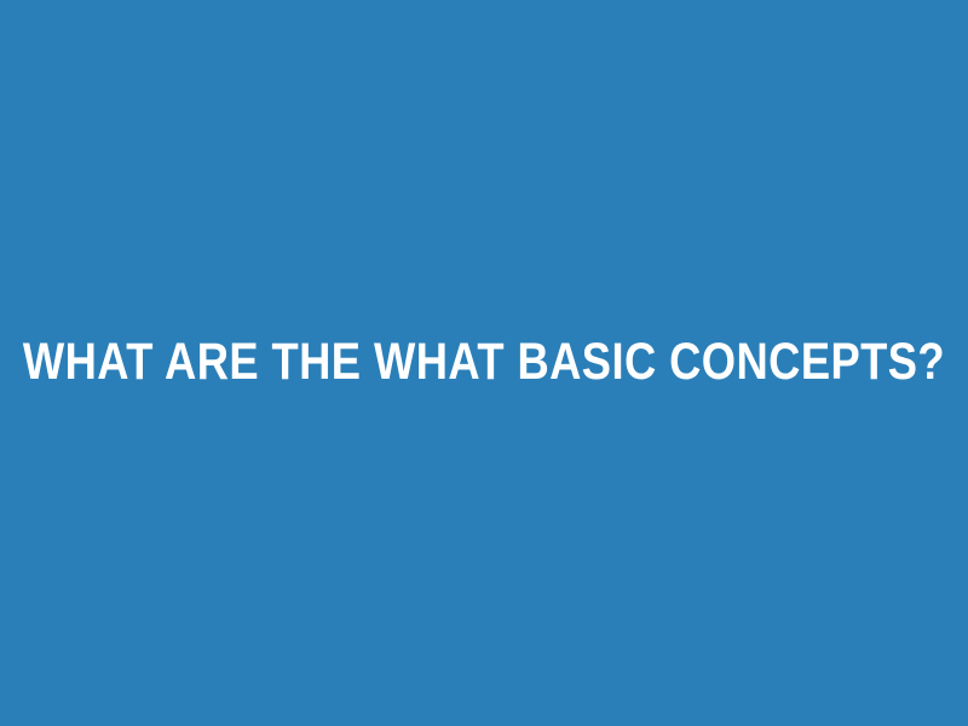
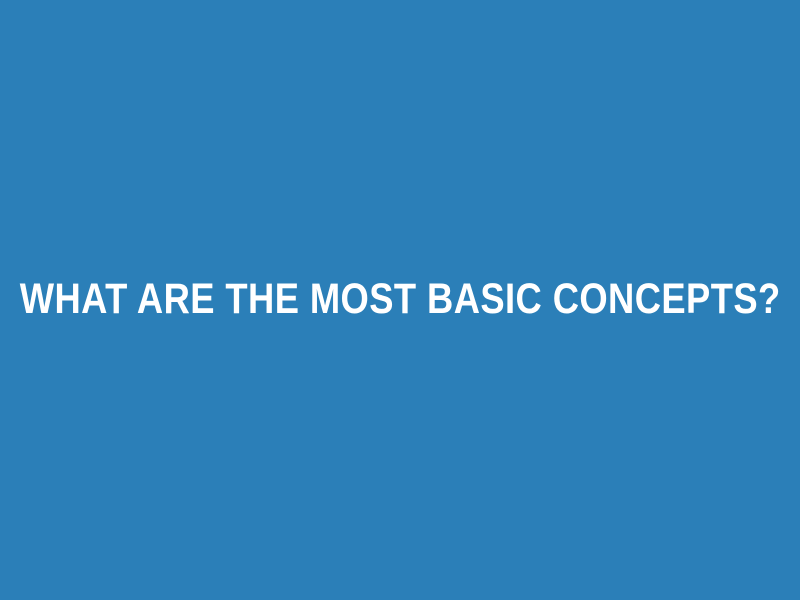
- WHAT ARE THE WHAT BASIC CONCEPTS?
+ WHAT ARE THE MOST BASIC CONCEPTS?
